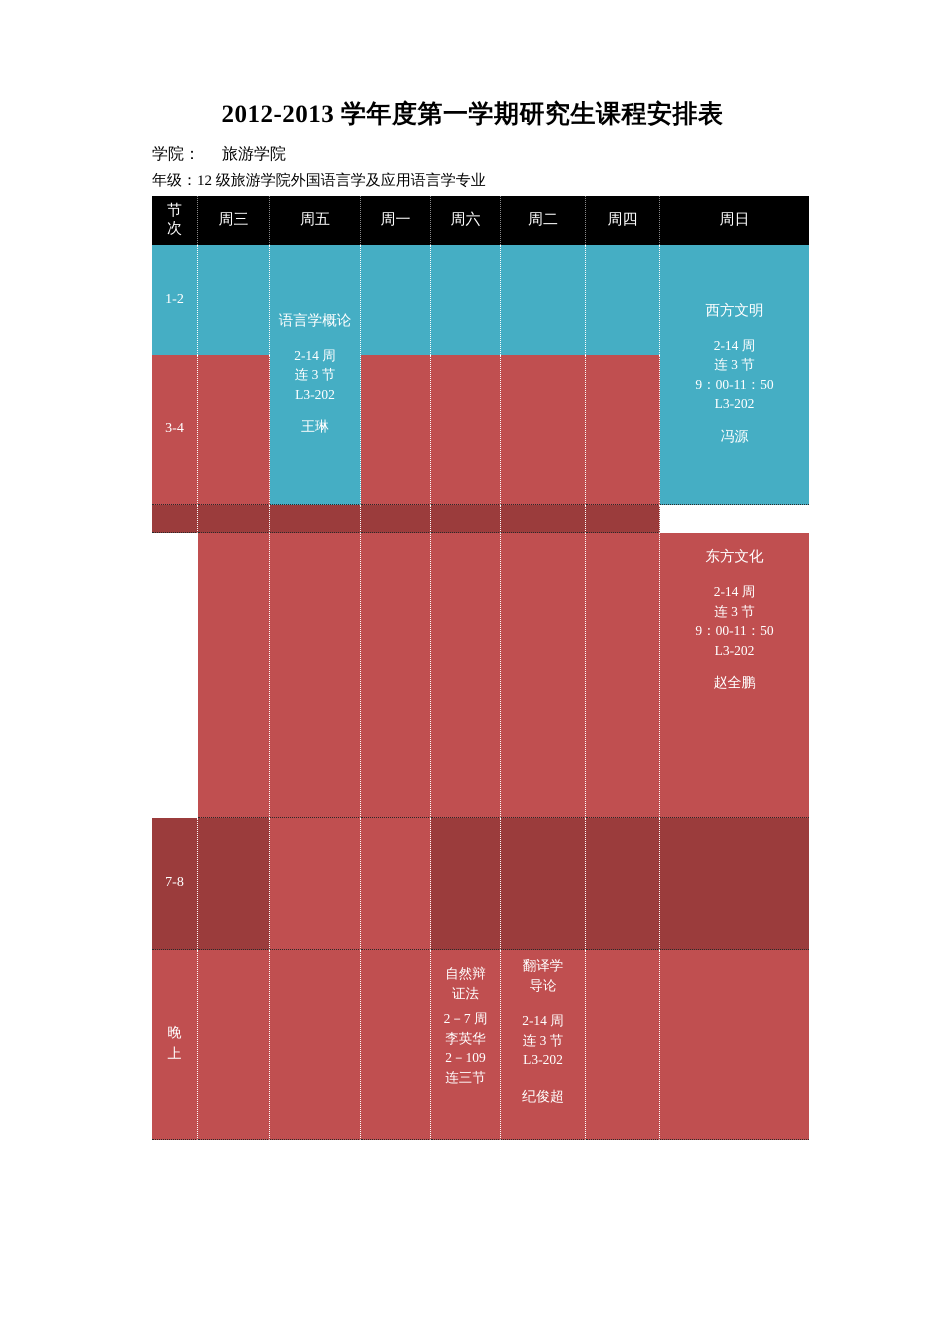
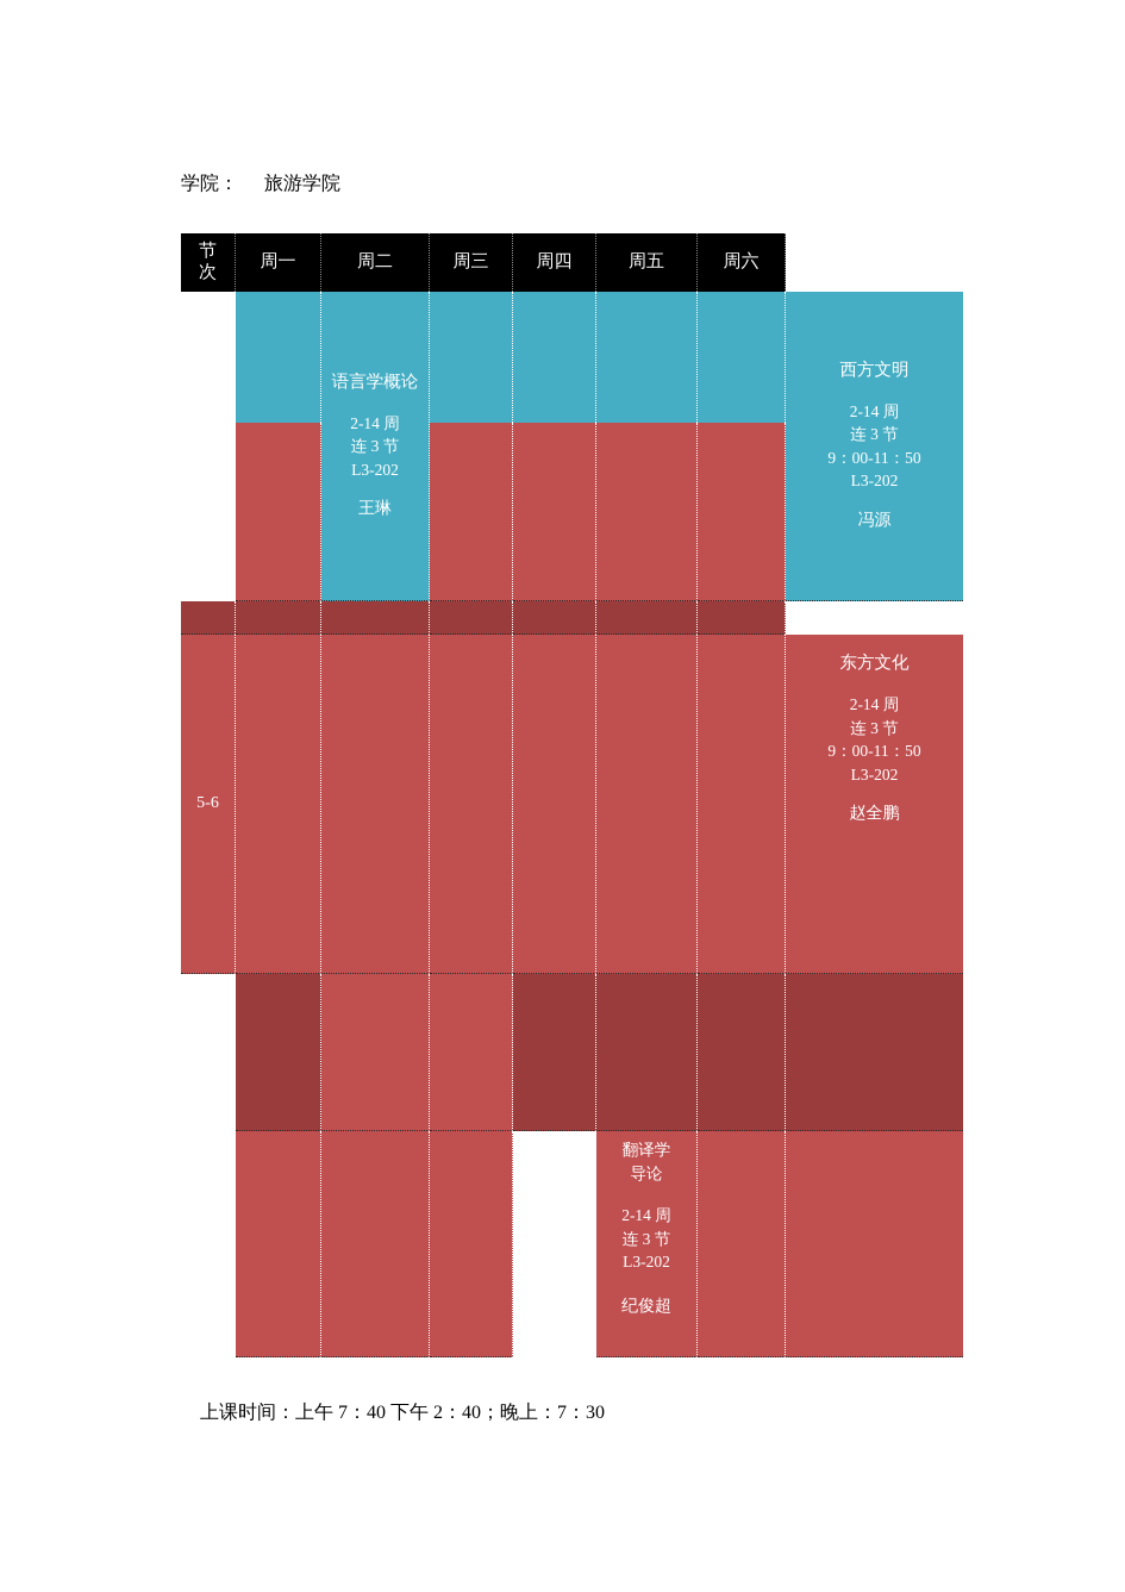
- 2012-2013 学年度第一学期研究生课程安排表
  学院： 旅游学院
- 年级：12 级旅游学院外国语言学及应用语言学专业
  节
  次
- 周三
+ 周一
- 周五
+ 周二
- 周一
+ 周三
- 周六
+ 周四
- 周二
+ 周五
- 周四
+ 周六
- 周日
- 1-2
- 3-4
  语言学概论
  2-14 周
  连 3 节
  L3-202
  王琳
  西方文明
  2-14 周
  连 3 节
  9：00-11：50
  L3-202
  冯源
+ 5-6
  东方文化
  2-14 周
  连 3 节
  9：00-11：50
  L3-202
  赵全鹏
- 7-8
- 晚
- 上
- 自然辩
- 证法
- 2－7 周
- 李英华
- 2－109
- 连三节
  翻译学
  导论
  2-14 周
  连 3 节
  L3-202
  纪俊超
+ 上课时间：上午 7：40 下午 2：40；晚上：7：30
